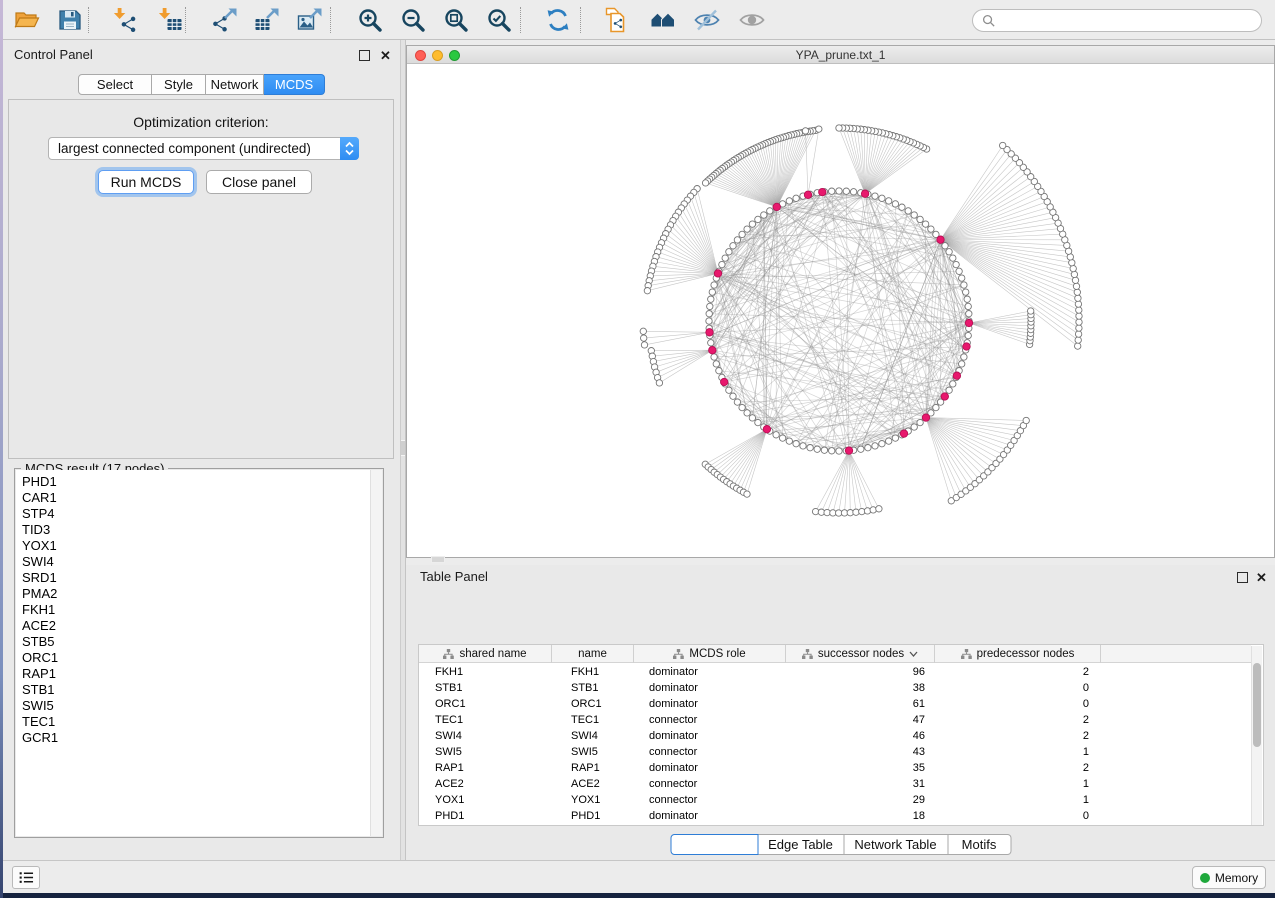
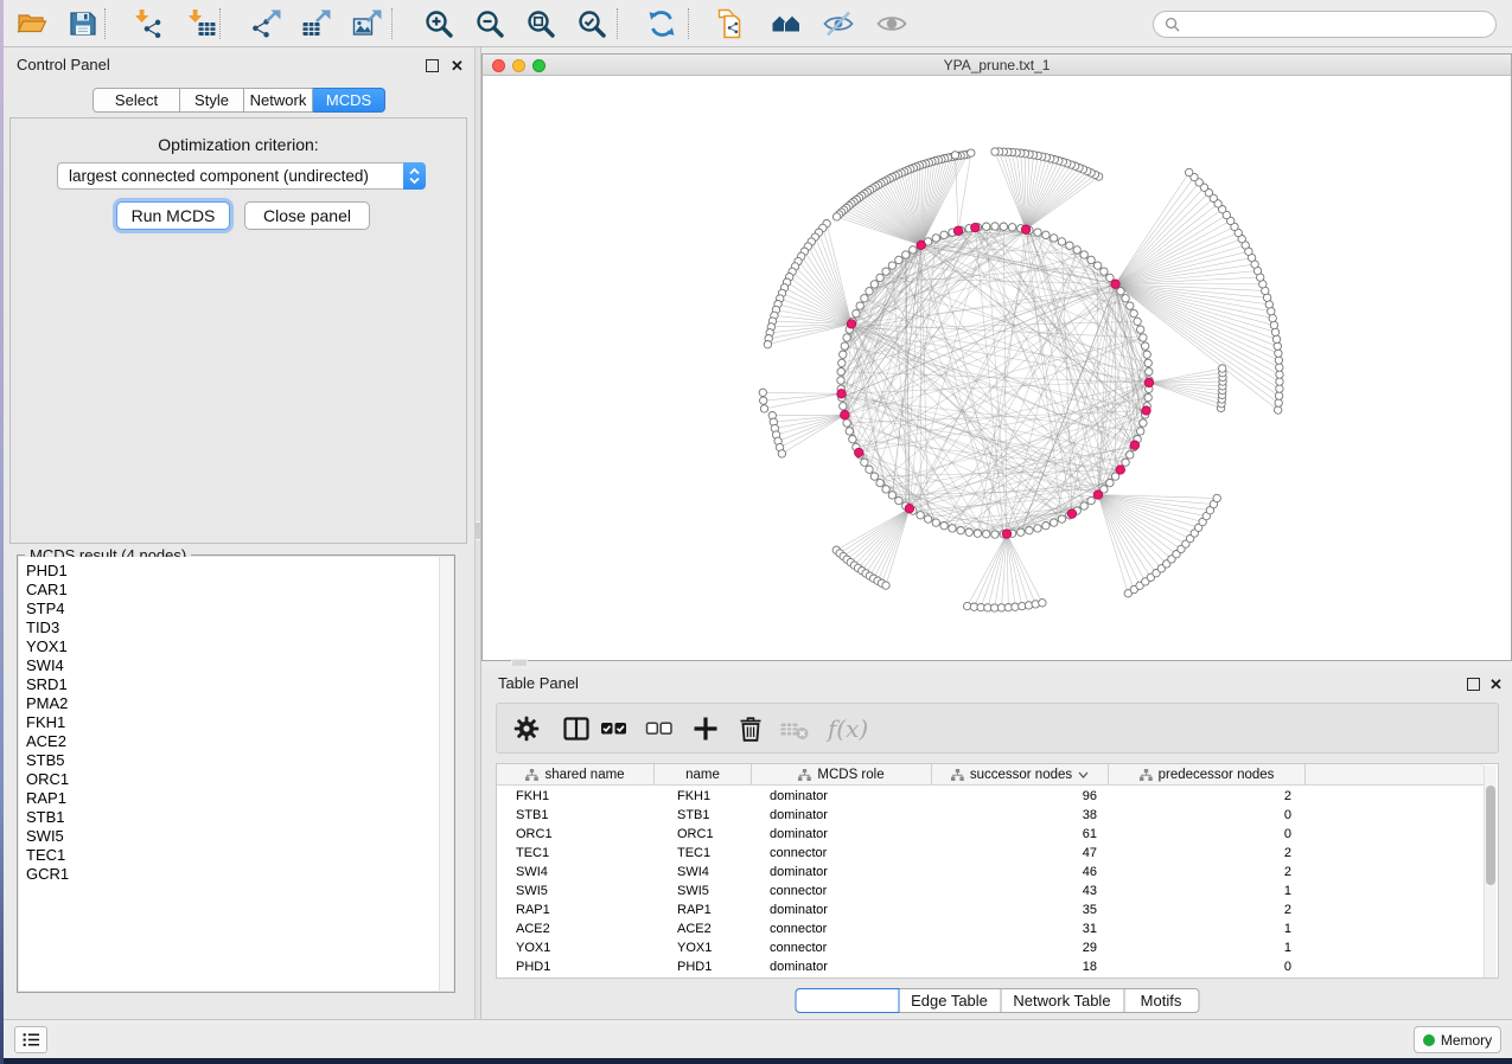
  Control Panel
  ✕
  Select
  Style
  Network
  MCDS
  Optimization criterion:
  largest connected component (undirected)
  Run MCDS
  Close panel
- MCDS result (17 nodes)
+ MCDS result (4 nodes)
  PHD1
  CAR1
  STP4
  TID3
  YOX1
  SWI4
  SRD1
  PMA2
  FKH1
  ACE2
  STB5
  ORC1
  RAP1
  STB1
  SWI5
  TEC1
  GCR1
  YPA_prune.txt_1
  Table Panel
  ✕
+ f(x)
  shared name
  name
  MCDS role
  successor nodes
  predecessor nodes
  FKH1
  FKH1
  dominator
  96
  2
  STB1
  STB1
  dominator
  38
  0
  ORC1
  ORC1
  dominator
  61
  0
  TEC1
  TEC1
  connector
  47
  2
  SWI4
  SWI4
  dominator
  46
  2
  SWI5
  SWI5
  connector
  43
  1
  RAP1
  RAP1
  dominator
  35
  2
  ACE2
  ACE2
  connector
  31
  1
  YOX1
  YOX1
  connector
  29
  1
  PHD1
  PHD1
  dominator
  18
  0
  Edge Table
  Network Table
  Motifs
  Memory
